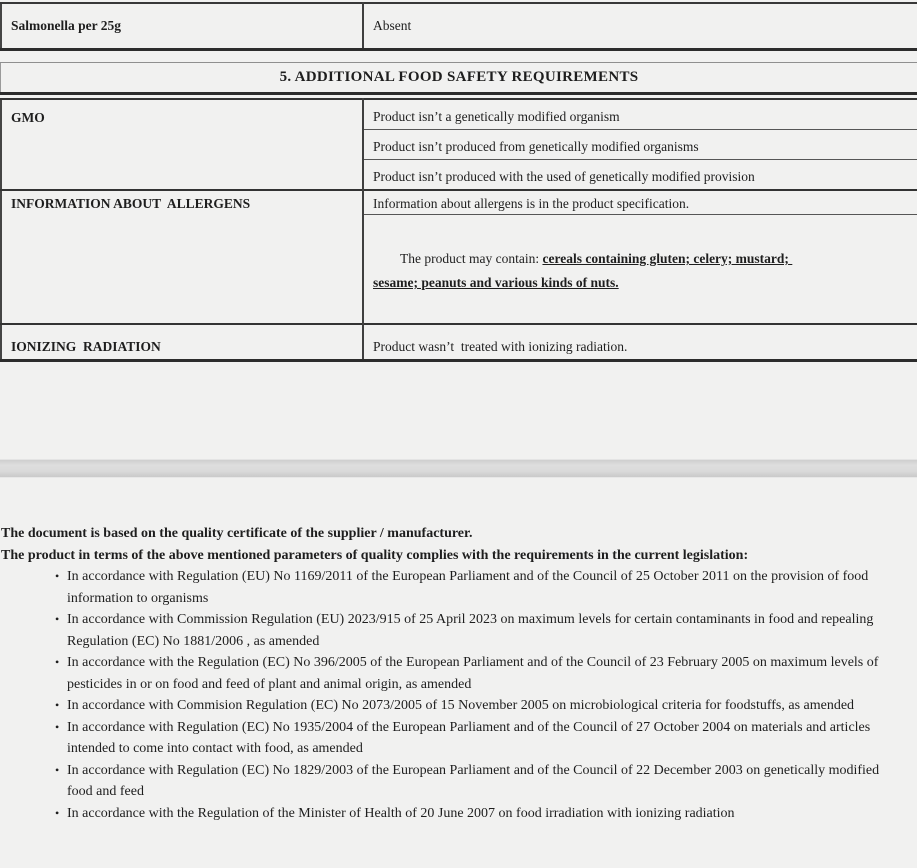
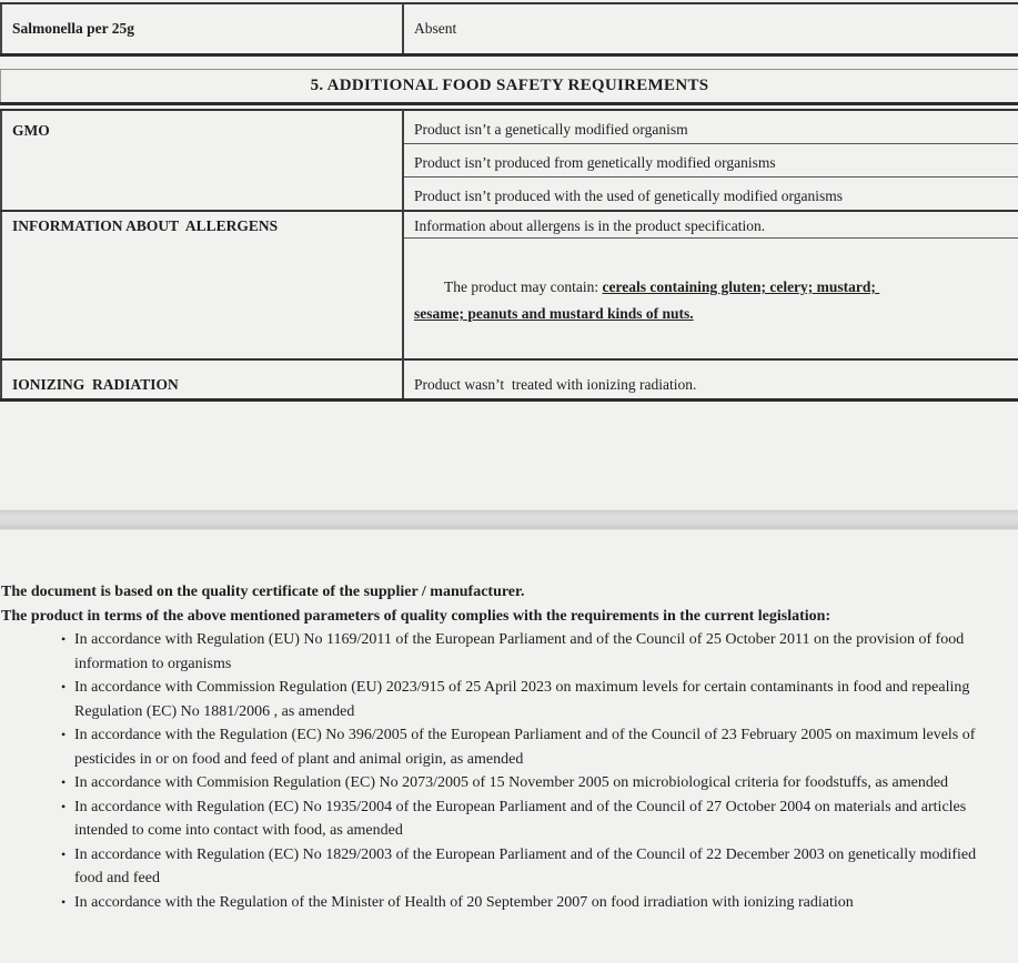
  Salmonella per 25g	Absent
  5. ADDITIONAL FOOD SAFETY REQUIREMENTS
  GMO	Product isn’t a genetically modified organism
  Product isn’t produced from genetically modified organisms
- Product isn’t produced with the used of genetically modified provision
+ Product isn’t produced with the used of genetically modified organisms
  INFORMATION ABOUT ALLERGENS	Information about allergens is in the product specification.
- The product may contain: cereals containing gluten; celery; mustard; sesame; peanuts and various kinds of nuts.
+ The product may contain: cereals containing gluten; celery; mustard; sesame; peanuts and mustard kinds of nuts.
  IONIZING RADIATION	Product wasn’t treated with ionizing radiation.
  The document is based on the quality certificate of the supplier / manufacturer.
  The product in terms of the above mentioned parameters of quality complies with the requirements in the current legislation:
  •
  In accordance with Regulation (EU) No 1169/2011 of the European Parliament and of the Council of 25 October 2011 on the provision of food information to organisms
  •
  In accordance with Commission Regulation (EU) 2023/915 of 25 April 2023 on maximum levels for certain contaminants in food and repealing Regulation (EC) No 1881/2006 , as amended
  •
  In accordance with the Regulation (EC) No 396/2005 of the European Parliament and of the Council of 23 February 2005 on maximum levels of pesticides in or on food and feed of plant and animal origin, as amended
  •
  In accordance with Commision Regulation (EC) No 2073/2005 of 15 November 2005 on microbiological criteria for foodstuffs, as amended
  •
  In accordance with Regulation (EC) No 1935/2004 of the European Parliament and of the Council of 27 October 2004 on materials and articles intended to come into contact with food, as amended
  •
  In accordance with Regulation (EC) No 1829/2003 of the European Parliament and of the Council of 22 December 2003 on genetically modified food and feed
  •
- In accordance with the Regulation of the Minister of Health of 20 June 2007 on food irradiation with ionizing radiation
+ In accordance with the Regulation of the Minister of Health of 20 September 2007 on food irradiation with ionizing radiation
